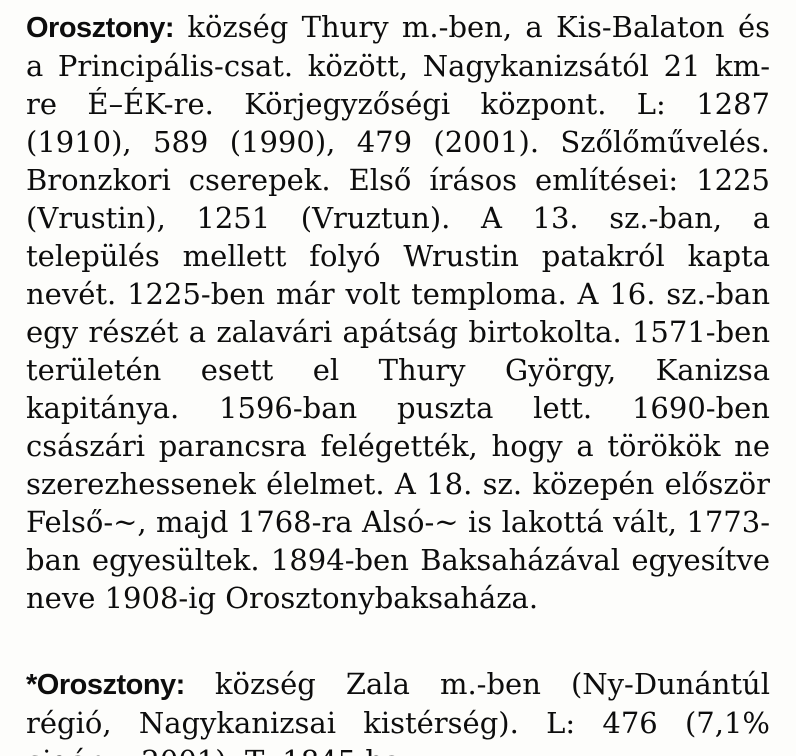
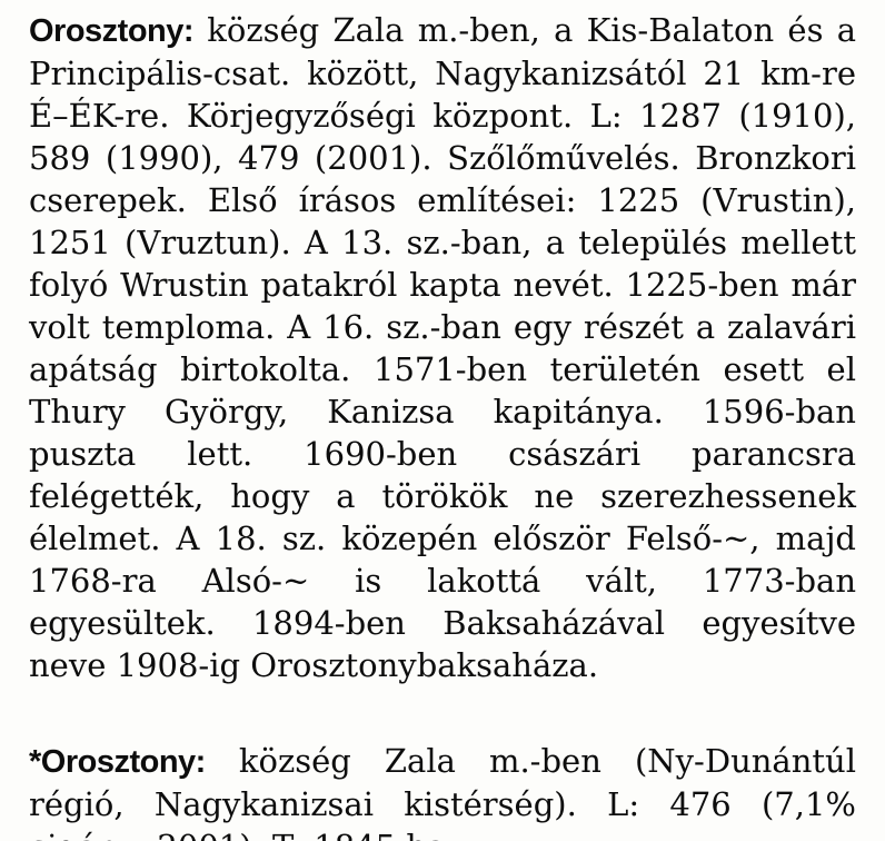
- Orosztony: község Thury m.-ben, a Kis-Balaton és a Principális-csat. között, Nagykanizsától 21 km-re É–ÉK-re. Körjegyzőségi központ. L: 1287 (1910), 589 (1990), 479 (2001). Szőlőművelés. Bronzkori cserepek. Első írásos említései: 1225 (Vrustin), 1251 (Vruztun). A 13. sz.-ban, a település mellett folyó Wrustin patakról kapta nevét. 1225-ben már volt temploma. A 16. sz.-ban egy részét a zalavári apátság birtokolta. 1571-ben területén esett el Thury György, Kanizsa kapitánya. 1596-ban puszta lett. 1690-ben császári parancsra felégették, hogy a törökök ne szerezhessenek élelmet. A 18. sz. közepén először Felső-~, majd 1768-ra Alsó-~ is lakottá vált, 1773-ban egyesültek. 1894-ben Baksaházával egyesítve neve 1908-ig Orosztonybaksaháza.
+ Orosztony: község Zala m.-ben, a Kis-Balaton és a Principális-csat. között, Nagykanizsától 21 km-re É–ÉK-re. Körjegyzőségi központ. L: 1287 (1910), 589 (1990), 479 (2001). Szőlőművelés. Bronzkori cserepek. Első írásos említései: 1225 (Vrustin), 1251 (Vruztun). A 13. sz.-ban, a település mellett folyó Wrustin patakról kapta nevét. 1225-ben már volt temploma. A 16. sz.-ban egy részét a zalavári apátság birtokolta. 1571-ben területén esett el Thury György, Kanizsa kapitánya. 1596-ban puszta lett. 1690-ben császári parancsra felégették, hogy a törökök ne szerezhessenek élelmet. A 18. sz. közepén először Felső-~, majd 1768-ra Alsó-~ is lakottá vált, 1773-ban egyesültek. 1894-ben Baksaházával egyesítve neve 1908-ig Orosztonybaksaháza.
  *Orosztony: község Zala m.-ben (Ny-Dunántúl régió, Nagykanizsai kistérség). L: 476 (7,1%
